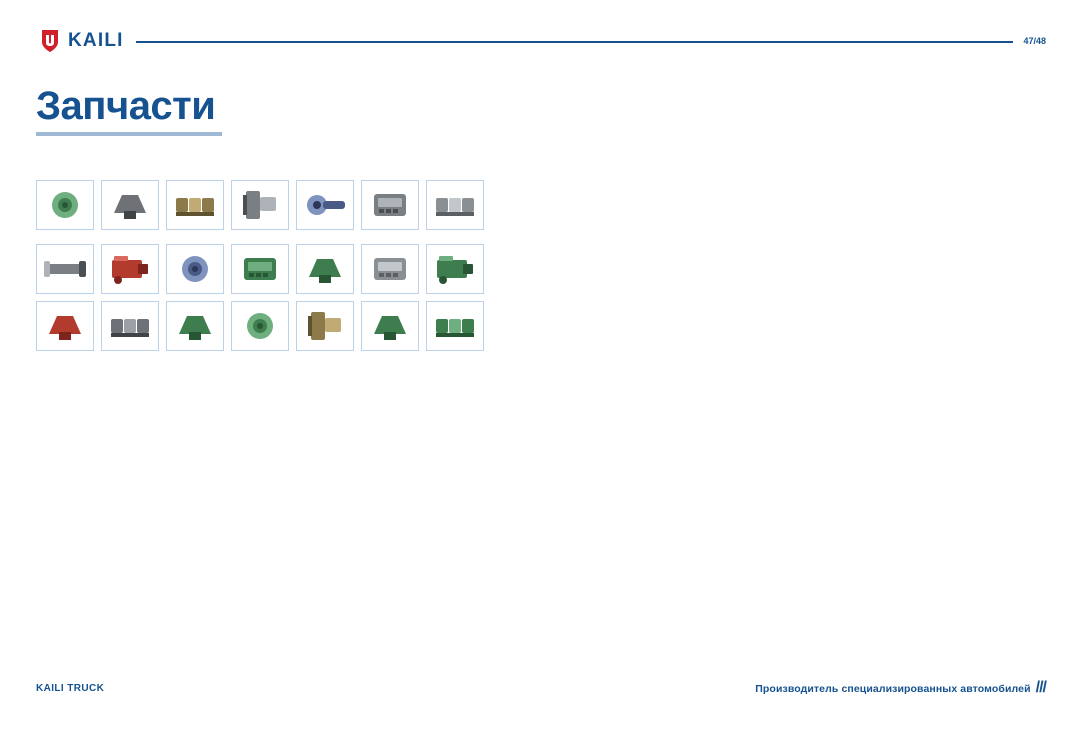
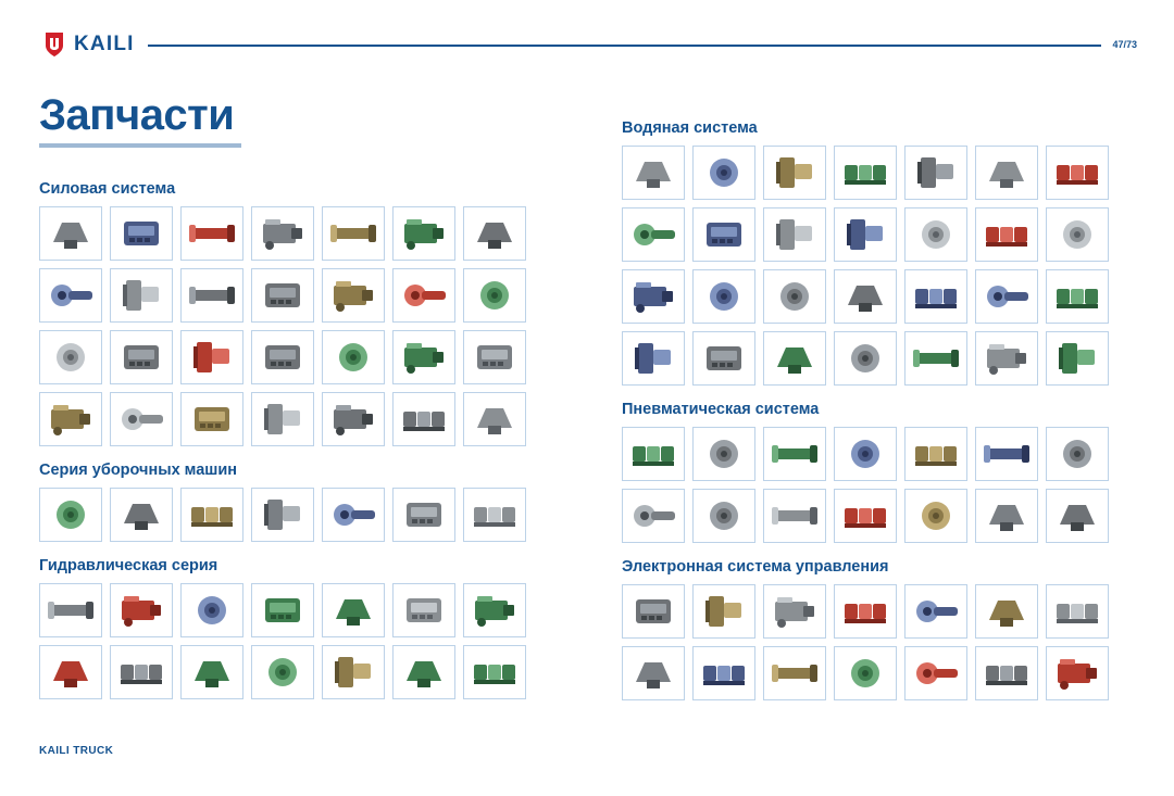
  KAILI
- 47/48
+ 47/73
  Запчасти
+ Силовая система
+ Серия уборочных машин
+ Гидравлическая серия
+ Водяная система
+ Пневматическая система
+ Электронная система управления
  KAILI TRUCK
- Производитель специализированных автомобилей ///
